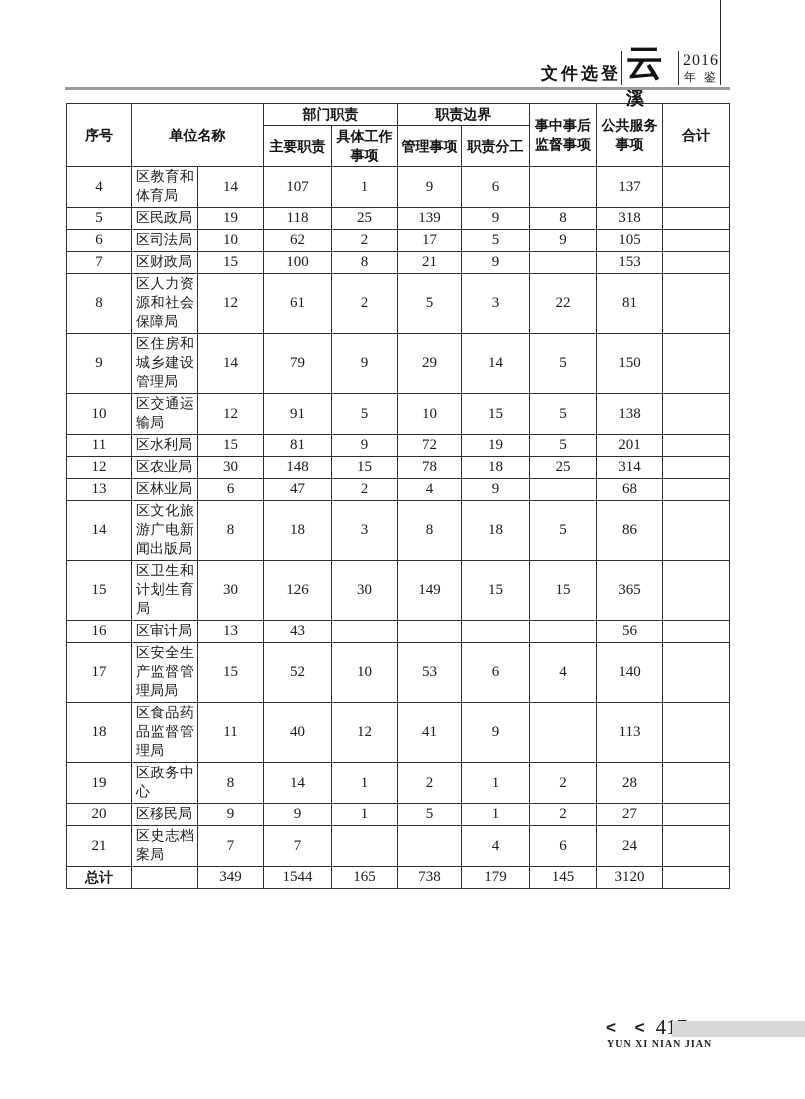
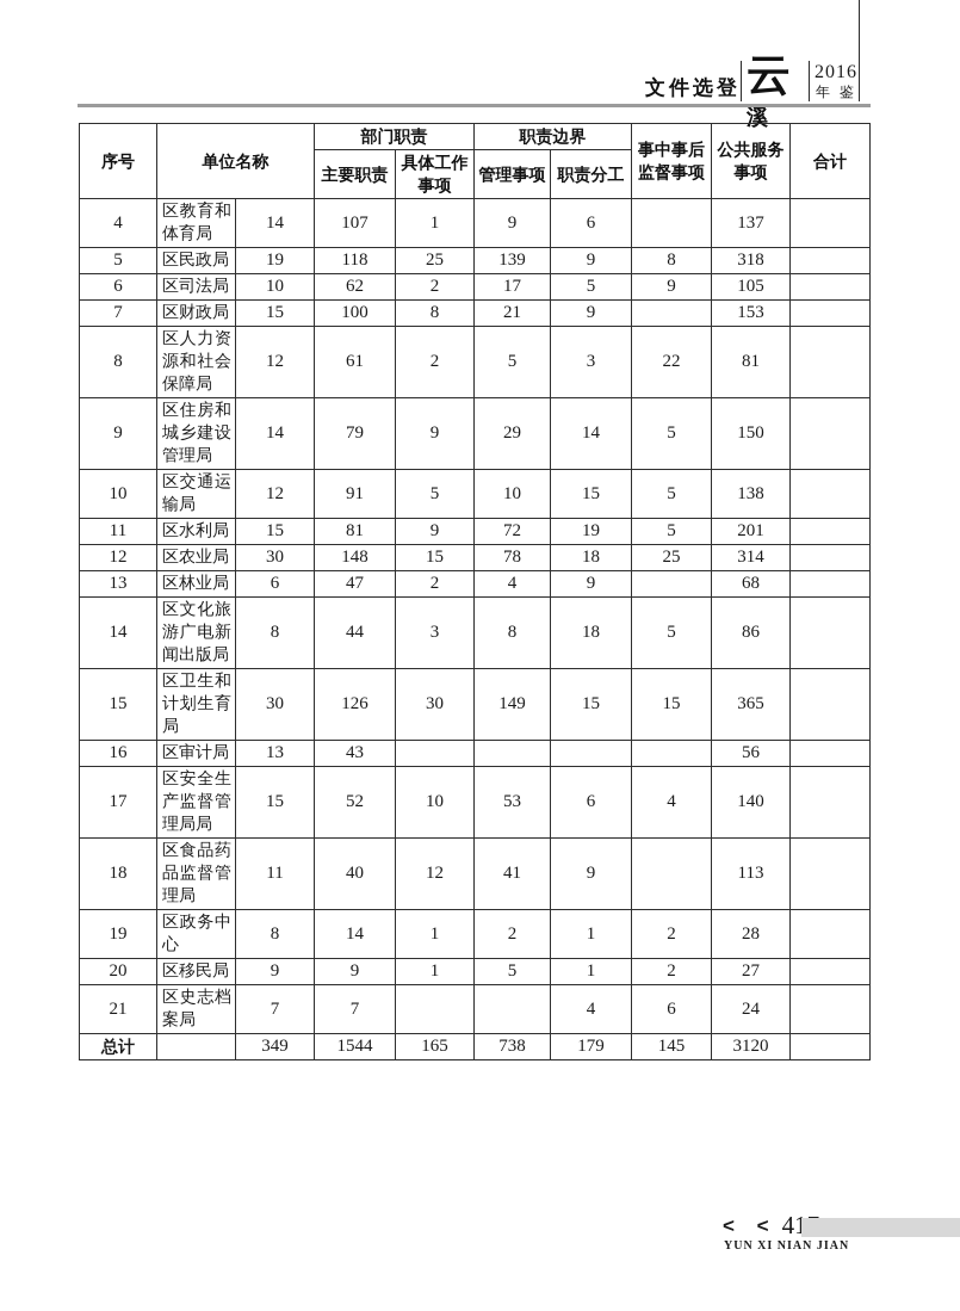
  文件选登
  云溪
  2016
  年
  鉴
  序号	单位名称	部门职责	职责边界	事中事后监督事项	公共服务事项	合计
  主要职责	具体工作事项	管理事项	职责分工
  4	区教育和体育局	14	107	1	9	6		137
  5	区民政局	19	118	25	139	9	8	318
  6	区司法局	10	62	2	17	5	9	105
  7	区财政局	15	100	8	21	9		153
  8	区人力资源和社会保障局	12	61	2	5	3	22	81
  9	区住房和城乡建设管理局	14	79	9	29	14	5	150
  10	区交通运输局	12	91	5	10	15	5	138
  11	区水利局	15	81	9	72	19	5	201
  12	区农业局	30	148	15	78	18	25	314
  13	区林业局	6	47	2	4	9		68
- 14	区文化旅游广电新闻出版局	8	18	3	8	18	5	86
+ 14	区文化旅游广电新闻出版局	8	44	3	8	18	5	86
  15	区卫生和计划生育局	30	126	30	149	15	15	365
  16	区审计局	13	43					56
  17	区安全生产监督管理局局	15	52	10	53	6	4	140
  18	区食品药品监督管理局	11	40	12	41	9		113
  19	区政务中心	8	14	1	2	1	2	28
  20	区移民局	9	9	1	5	1	2	27
  21	区史志档案局	7	7			4	6	24
  总计		349	1544	165	738	179	145	3120
  YUN XI NIAN JIAN
